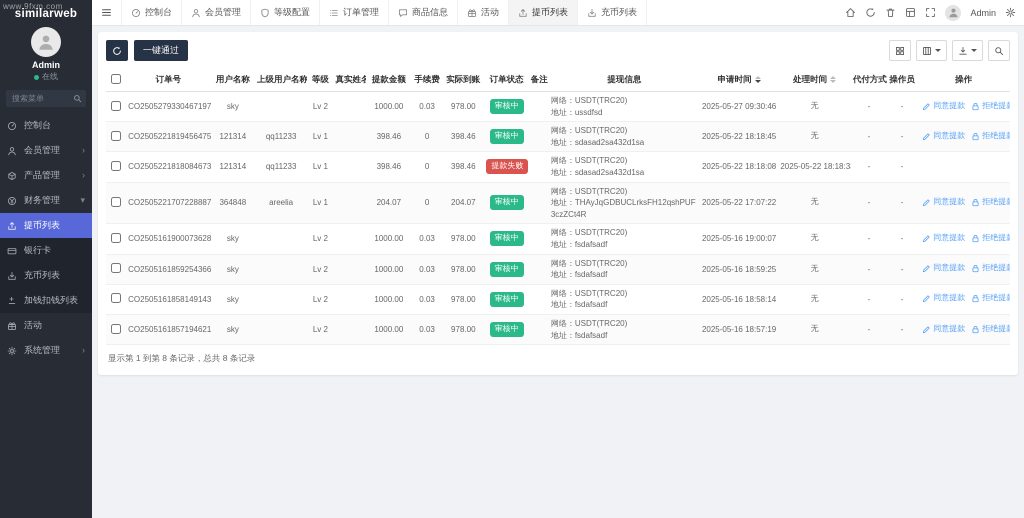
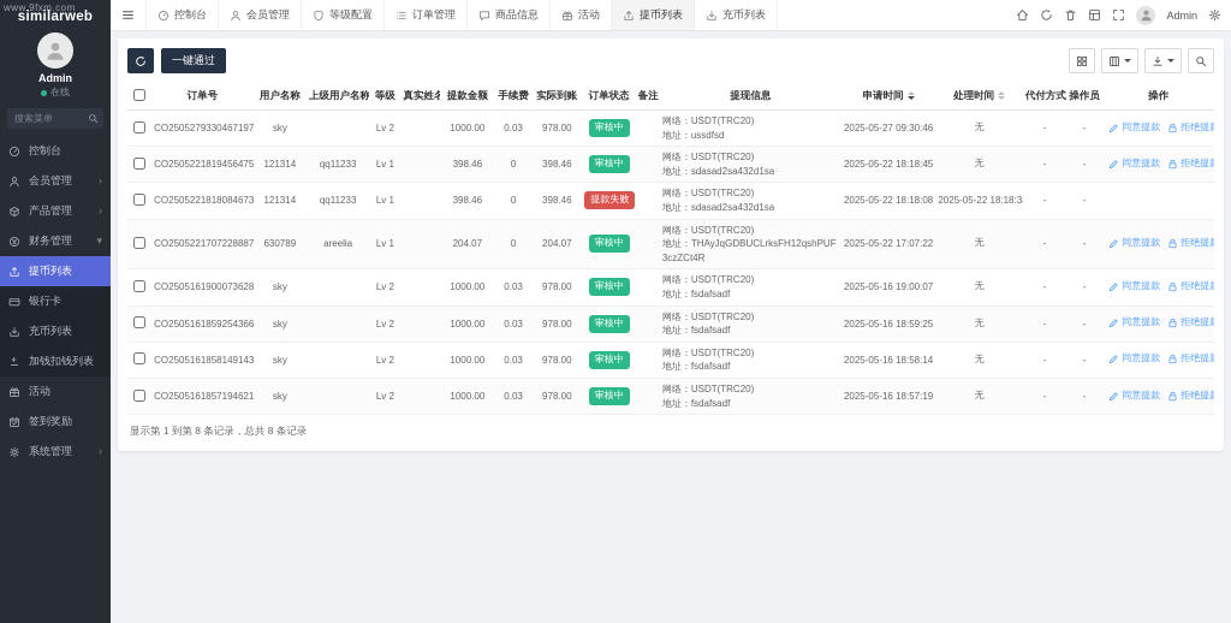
  www.9fxm.com
  similarweb
  Admin
  在线
  搜索菜单
  控制台
  会员管理
  ›
  产品管理
  ›
  财务管理
  ▾
  提币列表
  银行卡
  充币列表
  加钱扣钱列表
  活动
+ 签到奖励
  系统管理
  ›
  控制台
  会员管理
  等级配置
  订单管理
  商品信息
  活动
  提币列表
  充币列表
  Admin
  一键通过
  	订单号	用户名称	上级用户名称	等级	真实姓名	提款金额	手续费	实际到账	订单状态	备注	提现信息	申请时间	处理时间	代付方式	操作员	操作
  	CO2505279330467197	sky		Lv 2		1000.00	0.03	978.00	审核中		网络：USDT(TRC20)地址：ussdfsd	2025-05-27 09:30:46	无	-	-	同意提款 拒绝提
  	CO2505221819456475	121314	qq11233	Lv 1		398.46	0	398.46	审核中		网络：USDT(TRC20)地址：sdasad2sa432d1sa	2025-05-22 18:18:45	无	-	-	同意提款 拒绝提
  	CO2505221818084673	121314	qq11233	Lv 1		398.46	0	398.46	提款失败		网络：USDT(TRC20)地址：sdasad2sa432d1sa	2025-05-22 18:18:08	2025-05-22 18:18:3	-	-
- 	CO2505221707228887	364848	areelia	Lv 1		204.07	0	204.07	审核中		网络：USDT(TRC20)地址：THAyJqGDBUCLrksFH12qshPUF3czZCt4R	2025-05-22 17:07:22	无	-	-	同意提款 拒绝提
+ 	CO2505221707228887	630789	areelia	Lv 1		204.07	0	204.07	审核中		网络：USDT(TRC20)地址：THAyJqGDBUCLrksFH12qshPUF3czZCt4R	2025-05-22 17:07:22	无	-	-	同意提款 拒绝提
  	CO2505161900073628	sky		Lv 2		1000.00	0.03	978.00	审核中		网络：USDT(TRC20)地址：fsdafsadf	2025-05-16 19:00:07	无	-	-	同意提款 拒绝提
  	CO2505161859254366	sky		Lv 2		1000.00	0.03	978.00	审核中		网络：USDT(TRC20)地址：fsdafsadf	2025-05-16 18:59:25	无	-	-	同意提款 拒绝提
  	CO2505161858149143	sky		Lv 2		1000.00	0.03	978.00	审核中		网络：USDT(TRC20)地址：fsdafsadf	2025-05-16 18:58:14	无	-	-	同意提款 拒绝提
  	CO2505161857194621	sky		Lv 2		1000.00	0.03	978.00	审核中		网络：USDT(TRC20)地址：fsdafsadf	2025-05-16 18:57:19	无	-	-	同意提款 拒绝提
  显示第 1 到第 8 条记录，总共 8 条记录
